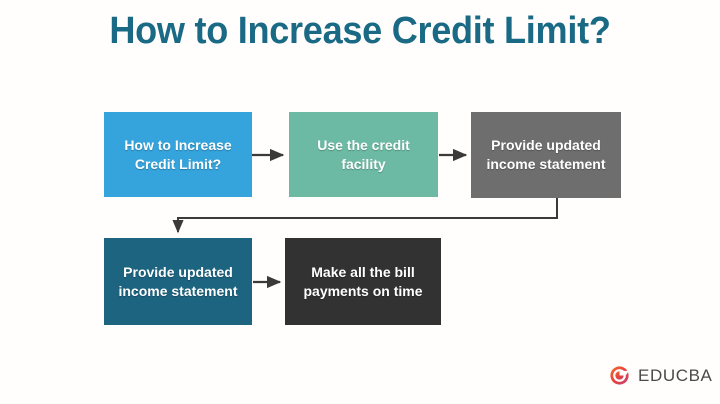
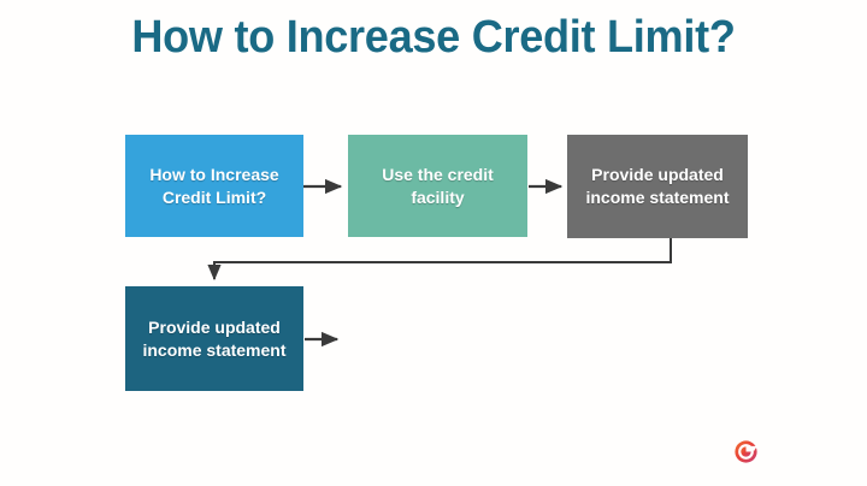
  How to Increase Credit Limit?
  How to Increase Credit Limit?
  Use the credit facility
  Provide updated income statement
  Provide updated income statement
- Make all the bill payments on time
- EDUCBA
